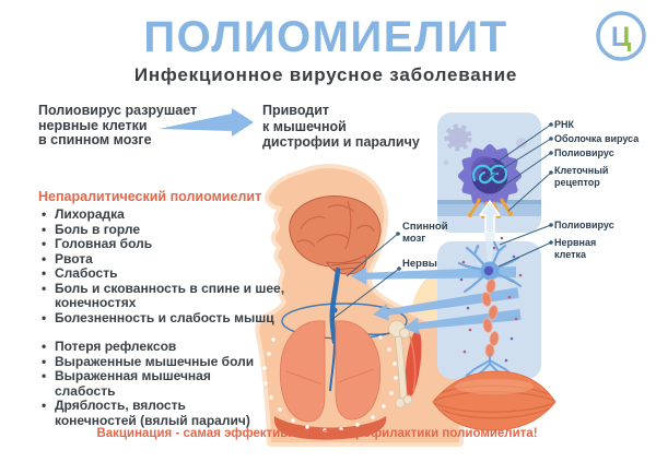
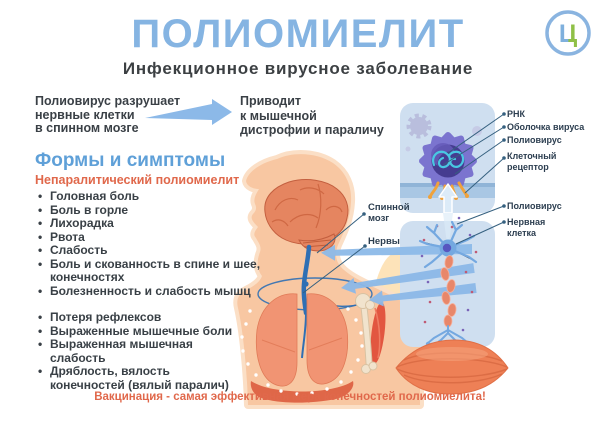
  Ц
  ПОЛИОМИЕЛИТ
  Инфекционное вирусное заболевание
  Полиовирус разрушает
  нервные клетки
  в спинном мозге
  Приводит
  к мышечной
  дистрофии и параличу
+ Формы и симптомы
  Непаралитический полиомиелит
- Лихорадка
+ Головная боль
  Боль в горле
- Головная боль
+ Лихорадка
  Рвота
  Слабость
  Боль и скованность в спине и шее,
  конечностях
  Болезненность и слабость мышц
  Потеря рефлексов
  Выраженные мышечные боли
  Выраженная мышечная
  слабость
  Дряблость, вялость
  конечностей (вялый паралич)
  Спинной
  мозг
  Нервы
  РНК
  Оболочка вируса
  Полиовирус
  Клеточный
  рецептор
  Полиовирус
  Нервная
  клетка
- Вакцинация - самая эффективная мера профилактики полиомиелита!
+ Вакцинация - самая эффективная мера конечностей полиомиелита!
